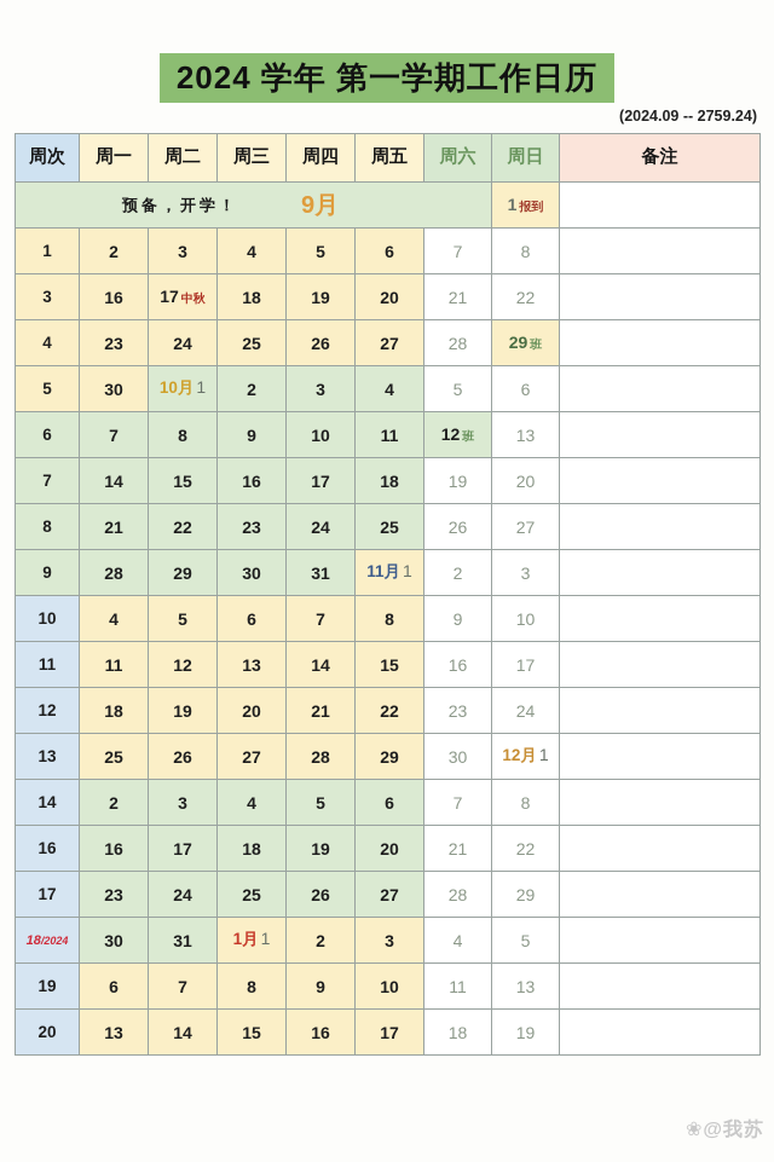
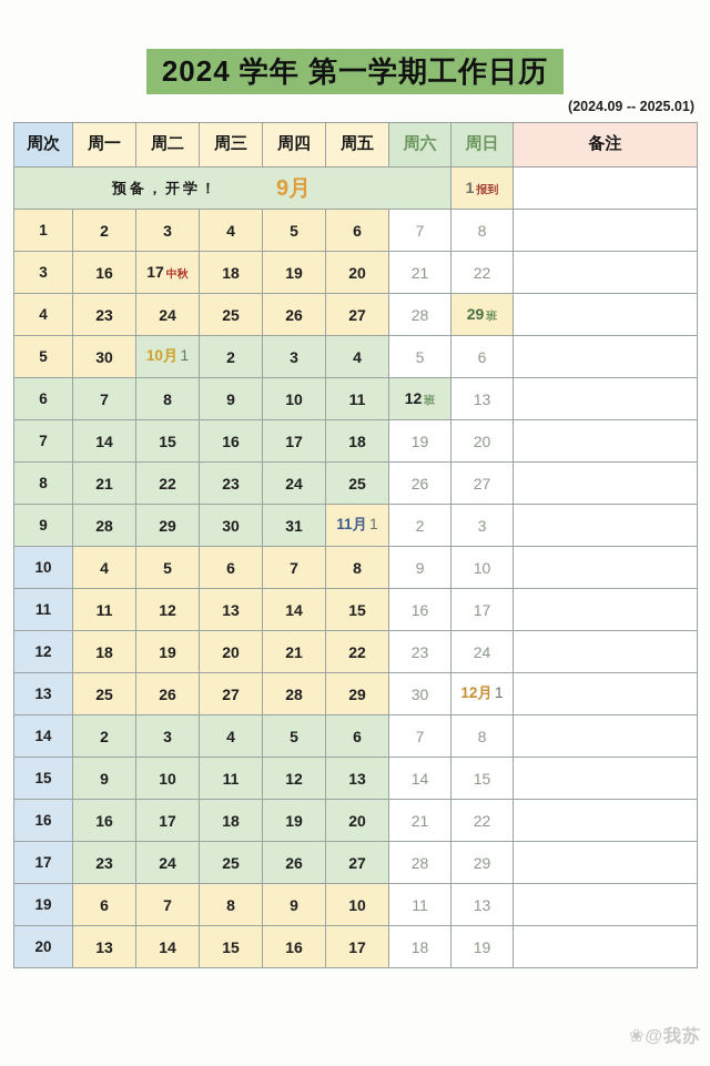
  2024 学年 第一学期工作日历
- (2024.09 -- 2759.24)
+ (2024.09 -- 2025.01)
  周次	周一	周二	周三	周四	周五	周六	周日	备注
  预备，开学！ 9月	1 报到
  1	2	3	4	5	6	7	8
  3	16	17 中秋	18	19	20	21	22
  4	23	24	25	26	27	28	29 班
  5	30	10月 1	2	3	4	5	6
  6	7	8	9	10	11	12 班	13
  7	14	15	16	17	18	19	20
  8	21	22	23	24	25	26	27
  9	28	29	30	31	11月 1	2	3
  10	4	5	6	7	8	9	10
  11	11	12	13	14	15	16	17
  12	18	19	20	21	22	23	24
  13	25	26	27	28	29	30	12月 1
  14	2	3	4	5	6	7	8
+ 15	9	10	11	12	13	14	15
  16	16	17	18	19	20	21	22
  17	23	24	25	26	27	28	29
- 18/2024	30	31	1月 1	2	3	4	5
  19	6	7	8	9	10	11	13
  20	13	14	15	16	17	18	19
  ❀@我苏
